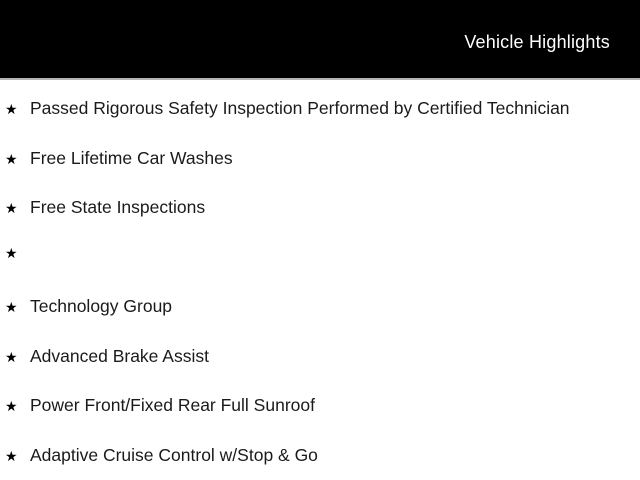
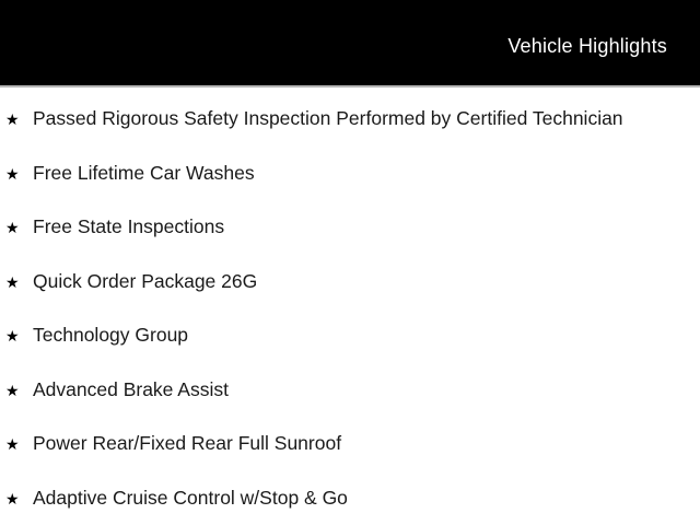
  Vehicle Highlights
  ★
  Passed Rigorous Safety Inspection Performed by Certified Technician
  ★
  Free Lifetime Car Washes
  ★
  Free State Inspections
  ★
+ Quick Order Package 26G
  ★
  Technology Group
  ★
  Advanced Brake Assist
  ★
- Power Front/Fixed Rear Full Sunroof
+ Power Rear/Fixed Rear Full Sunroof
  ★
  Adaptive Cruise Control w/Stop & Go
